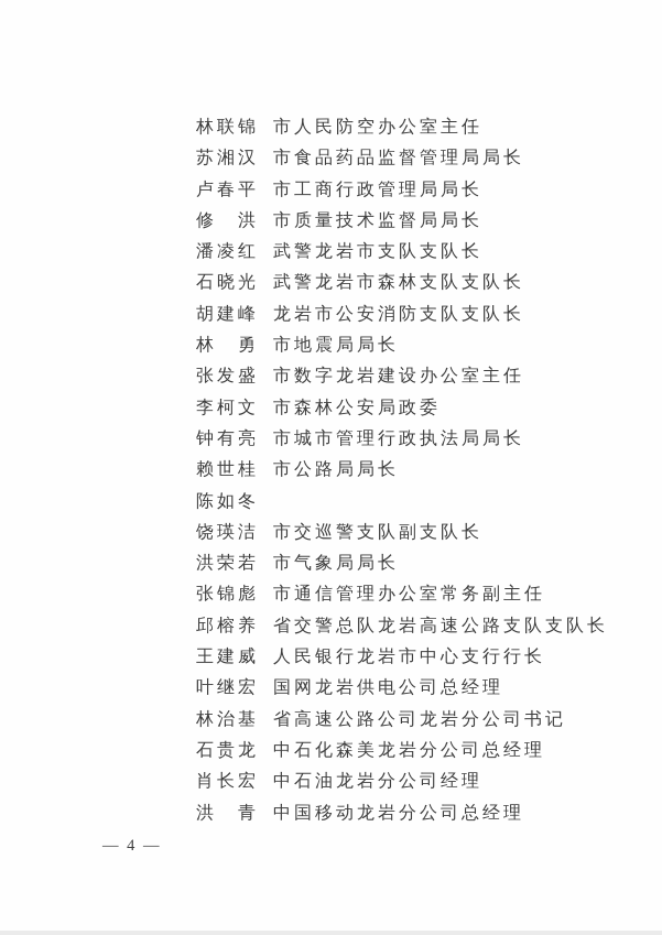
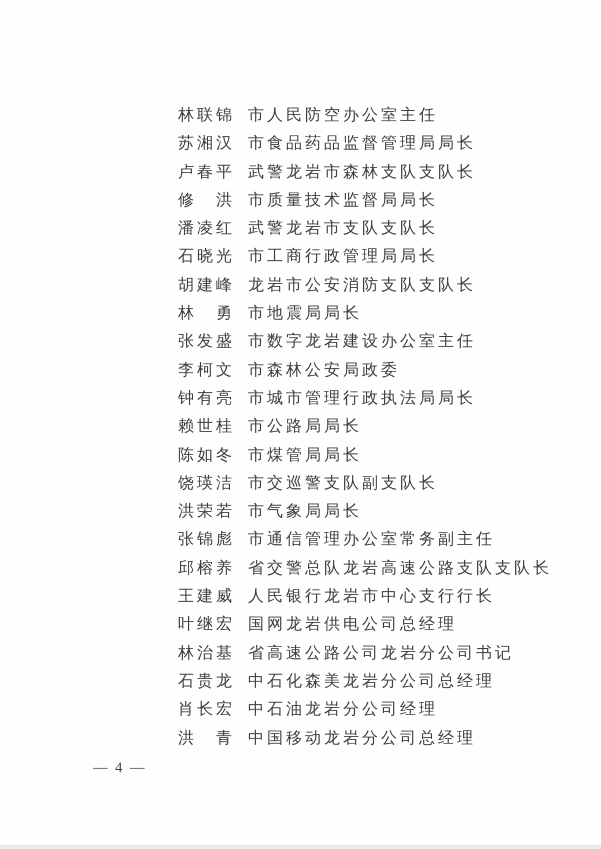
  林联锦
  市人民防空办公室主任
  苏湘汉
  市食品药品监督管理局局长
  卢春平
- 市工商行政管理局局长
+ 武警龙岩市森林支队支队长
  修 洪
  市质量技术监督局局长
  潘凌红
  武警龙岩市支队支队长
  石晓光
- 武警龙岩市森林支队支队长
+ 市工商行政管理局局长
  胡建峰
  龙岩市公安消防支队支队长
  林 勇
  市地震局局长
  张发盛
  市数字龙岩建设办公室主任
  李柯文
  市森林公安局政委
  钟有亮
  市城市管理行政执法局局长
  赖世桂
  市公路局局长
  陈如冬
+ 市煤管局局长
  饶瑛洁
  市交巡警支队副支队长
  洪荣若
  市气象局局长
  张锦彪
  市通信管理办公室常务副主任
  邱榕养
  省交警总队龙岩高速公路支队支队长
  王建威
  人民银行龙岩市中心支行行长
  叶继宏
  国网龙岩供电公司总经理
  林治基
  省高速公路公司龙岩分公司书记
  石贵龙
  中石化森美龙岩分公司总经理
  肖长宏
  中石油龙岩分公司经理
  洪 青
  中国移动龙岩分公司总经理
  — 4 —
